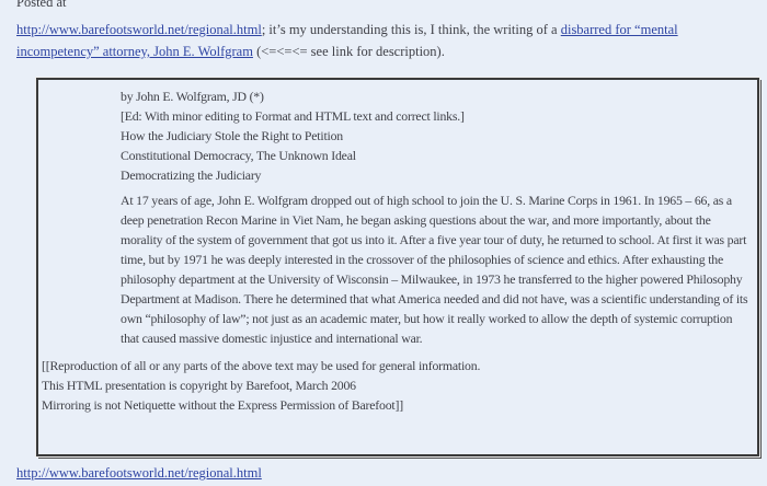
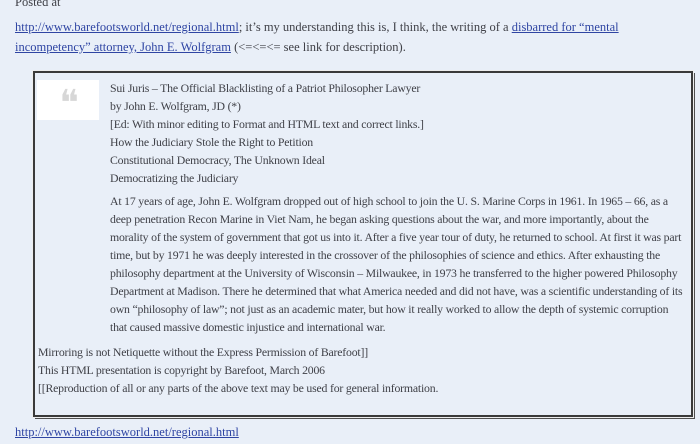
  Posted at
  http://www.barefootsworld.net/regional.html; it’s my understanding this is, I think, the writing of a disbarred for “mental incompetency” attorney, John E. Wolfgram (<=<=<= see link for description).
+ ❝
+ Sui Juris – The Official Blacklisting of a Patriot Philosopher Lawyer
  by John E. Wolfgram, JD (*)
  [Ed: With minor editing to Format and HTML text and correct links.]
  How the Judiciary Stole the Right to Petition
  Constitutional Democracy, The Unknown Ideal
  Democratizing the Judiciary
  At 17 years of age, John E. Wolfgram dropped out of high school to join the U. S. Marine Corps in 1961. In 1965 – 66, as a deep penetration Recon Marine in Viet Nam, he began asking questions about the war, and more importantly, about the morality of the system of government that got us into it. After a five year tour of duty, he returned to school. At first it was part time, but by 1971 he was deeply interested in the crossover of the philosophies of science and ethics. After exhausting the philosophy department at the University of Wisconsin – Milwaukee, in 1973 he transferred to the higher powered Philosophy Department at Madison. There he determined that what America needed and did not have, was a scientific understanding of its own “philosophy of law”; not just as an academic mater, but how it really worked to allow the depth of systemic corruption that caused massive domestic injustice and international war.
- [[Reproduction of all or any parts of the above text may be used for general information.
+ Mirroring is not Netiquette without the Express Permission of Barefoot]]
  This HTML presentation is copyright by Barefoot, March 2006
- Mirroring is not Netiquette without the Express Permission of Barefoot]]
+ [[Reproduction of all or any parts of the above text may be used for general information.
  http://www.barefootsworld.net/regional.html
